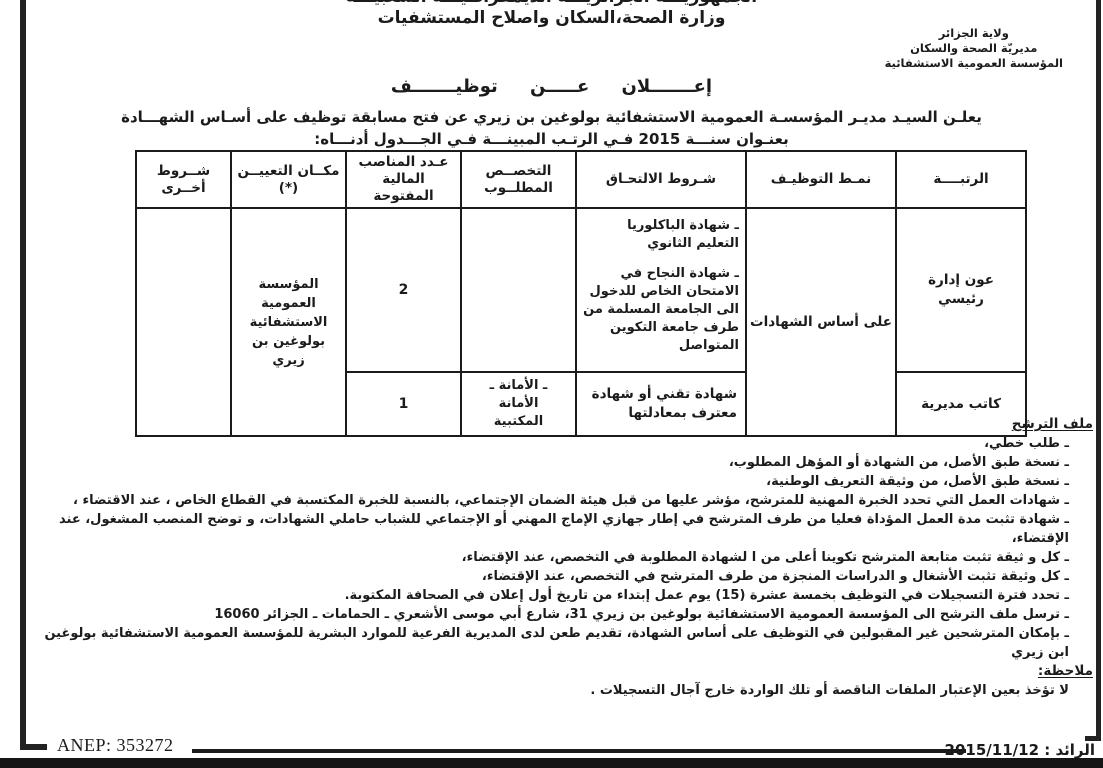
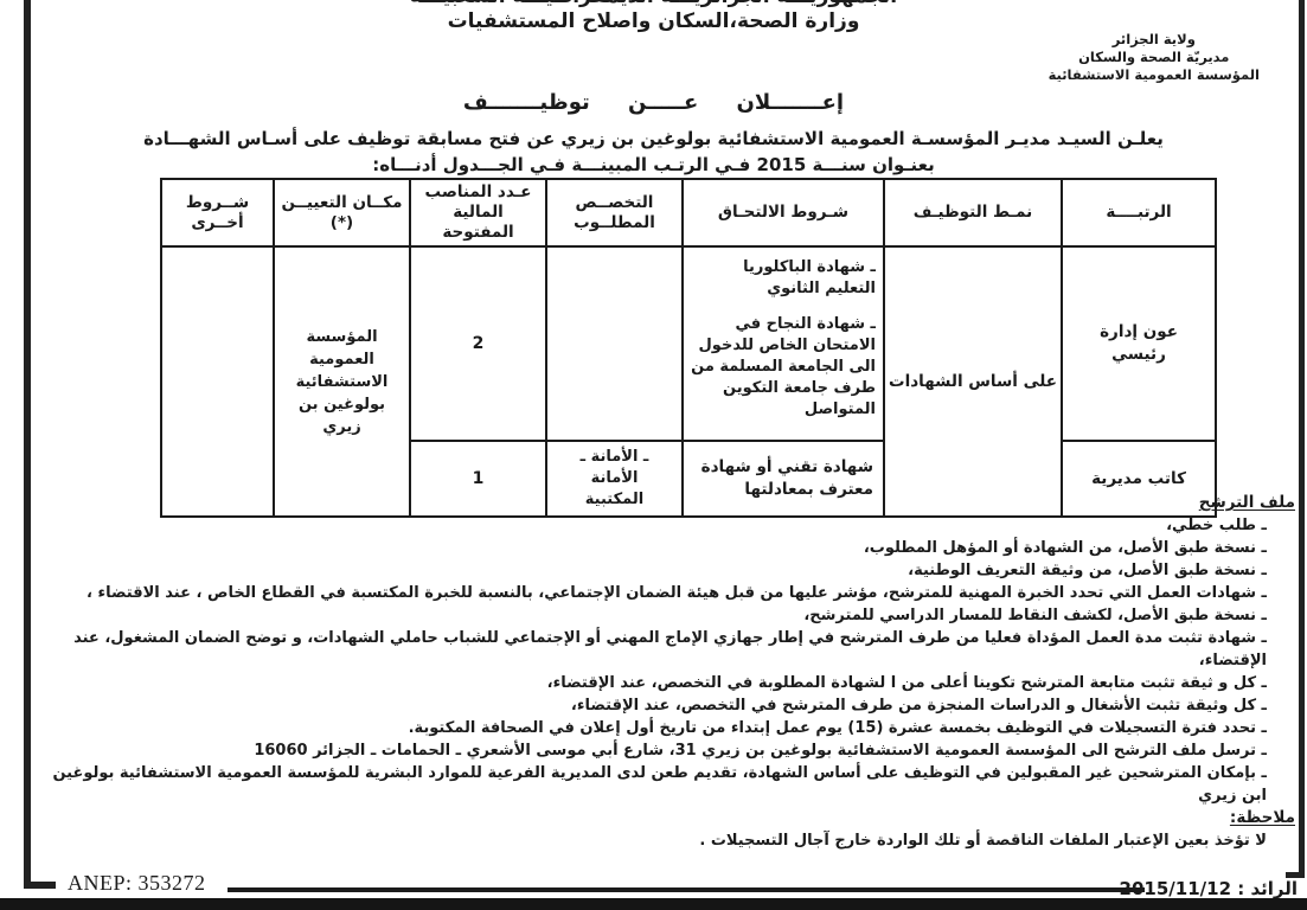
  وزارة الصحة،السكان واصلاح المستشفيات
  ولاية الجزائر
  مديريّة الصحة والسكان
  المؤسسة العمومية الاستشفائية
  إعـــــــلان عـــــن توظيـــــــف
  يعلـن السيـد مديـر المؤسسـة العمومية الاستشفائية بولوغين بن زيري عن فتح مسابقة توظيف على أسـاس الشهـــادة
  بعنـوان سنـــة 2015 فـي الرتـب المبينـــة فـي الجـــدول أدنـــاه:
  الرتبــــة	نمـط التوظيـف	شـروط الالتحـاق	التخصــص المطلــوب	عـدد المناصب المالية المفتوحة	مكــان التعييــن (*)	شــروط أخــرى
  عون إدارة رئيسي	على أساس الشهادات	ـ شهادة الباكلوريا التعليم الثانوي ـ شهادة النجاح في الامتحان الخاص للدخول الى الجامعة المسلمة من طرف جامعة التكوين المتواصل		2	المؤسسة العمومية الاستشفائية بولوغين بن زيري
  كاتب مديرية	شهادة تقني أو شهادة معترف بمعادلتها	ـ الأمانة ـ الأمانة المكتبية	1
  ملف الترشح
  ـ طلب خطي،
  ـ نسخة طبق الأصل، من الشهادة أو المؤهل المطلوب،
  ـ نسخة طبق الأصل، من وثيقة التعريف الوطنية،
  ـ شهادات العمل التي تحدد الخبرة المهنية للمترشح، مؤشر عليها من قبل هيئة الضمان الإجتماعي، بالنسبة للخبرة المكتسبة في القطاع الخاص ، عند الاقتضاء ،
+ ـ نسخة طبق الأصل، لكشف النقاط للمسار الدراسي للمترشح،
- ـ شهادة تثبت مدة العمل المؤداة فعليا من طرف المترشح في إطار جهازي الإماج المهني أو الإجتماعي للشباب حاملي الشهادات، و توضح المنصب المشغول، عند الإقتضاء،
+ ـ شهادة تثبت مدة العمل المؤداة فعليا من طرف المترشح في إطار جهازي الإماج المهني أو الإجتماعي للشباب حاملي الشهادات، و توضح الضمان المشغول، عند الإقتضاء،
  ـ كل و ثيقة تثبت متابعة المترشح تكوينا أعلى من ا لشهادة المطلوبة في التخصص، عند الإقتضاء،
  ـ كل وثيقة تثبت الأشغال و الدراسات المنجزة من طرف المترشح في التخصص، عند الإقتضاء،
  ـ تحدد فترة التسجيلات في التوظيف بخمسة عشرة (15) يوم عمل إبتداء من تاريخ أول إعلان في الصحافة المكتوبة.
  ـ ترسل ملف الترشح الى المؤسسة العمومية الاستشفائية بولوغين بن زيري 31، شارع أبي موسى الأشعري ـ الحمامات ـ الجزائر 16060
  ـ بإمكان المترشحين غير المقبولين في التوظيف على أساس الشهادة، تقديم طعن لدى المديرية الفرعية للموارد البشرية للمؤسسة العمومية الاستشفائية بولوغين ابن زيري
  ملاحظة:
  لا تؤخذ بعين الإعتبار الملفات الناقصة أو تلك الواردة خارج آجال التسجيلات .
  ANEP: 353272
  الرائد : 2015/11/12
